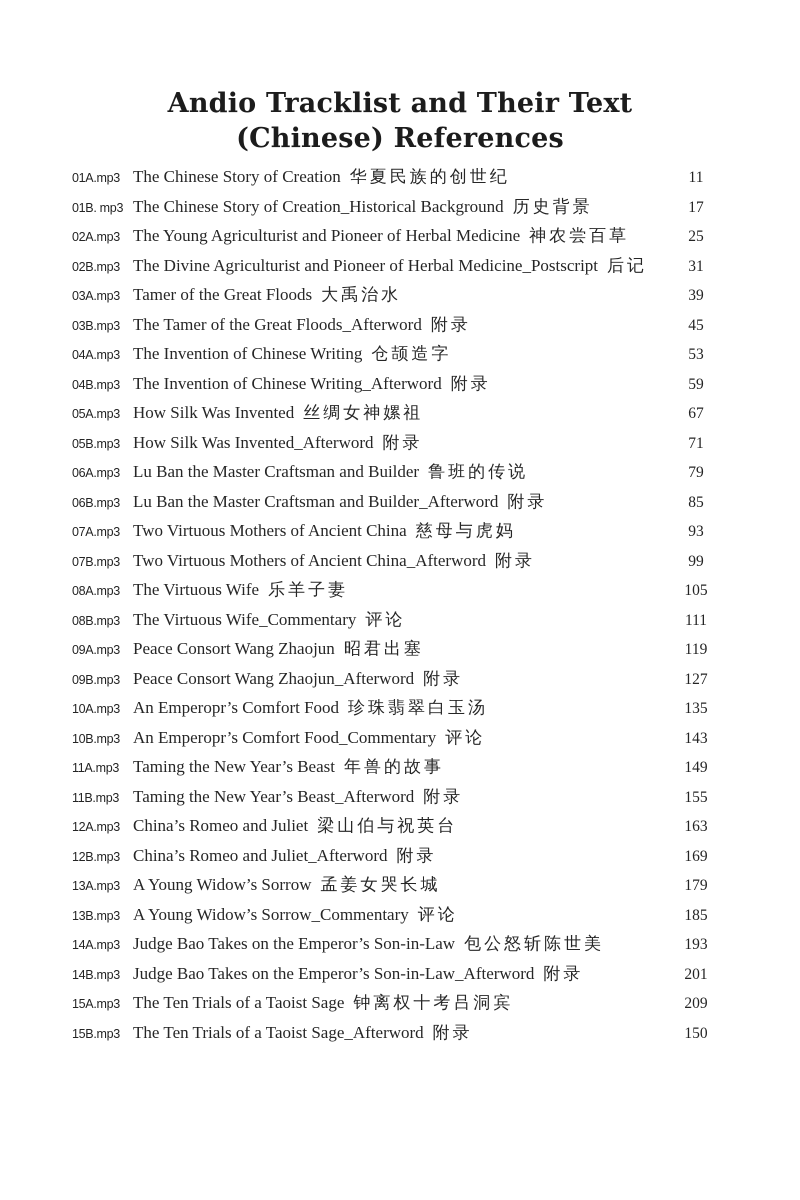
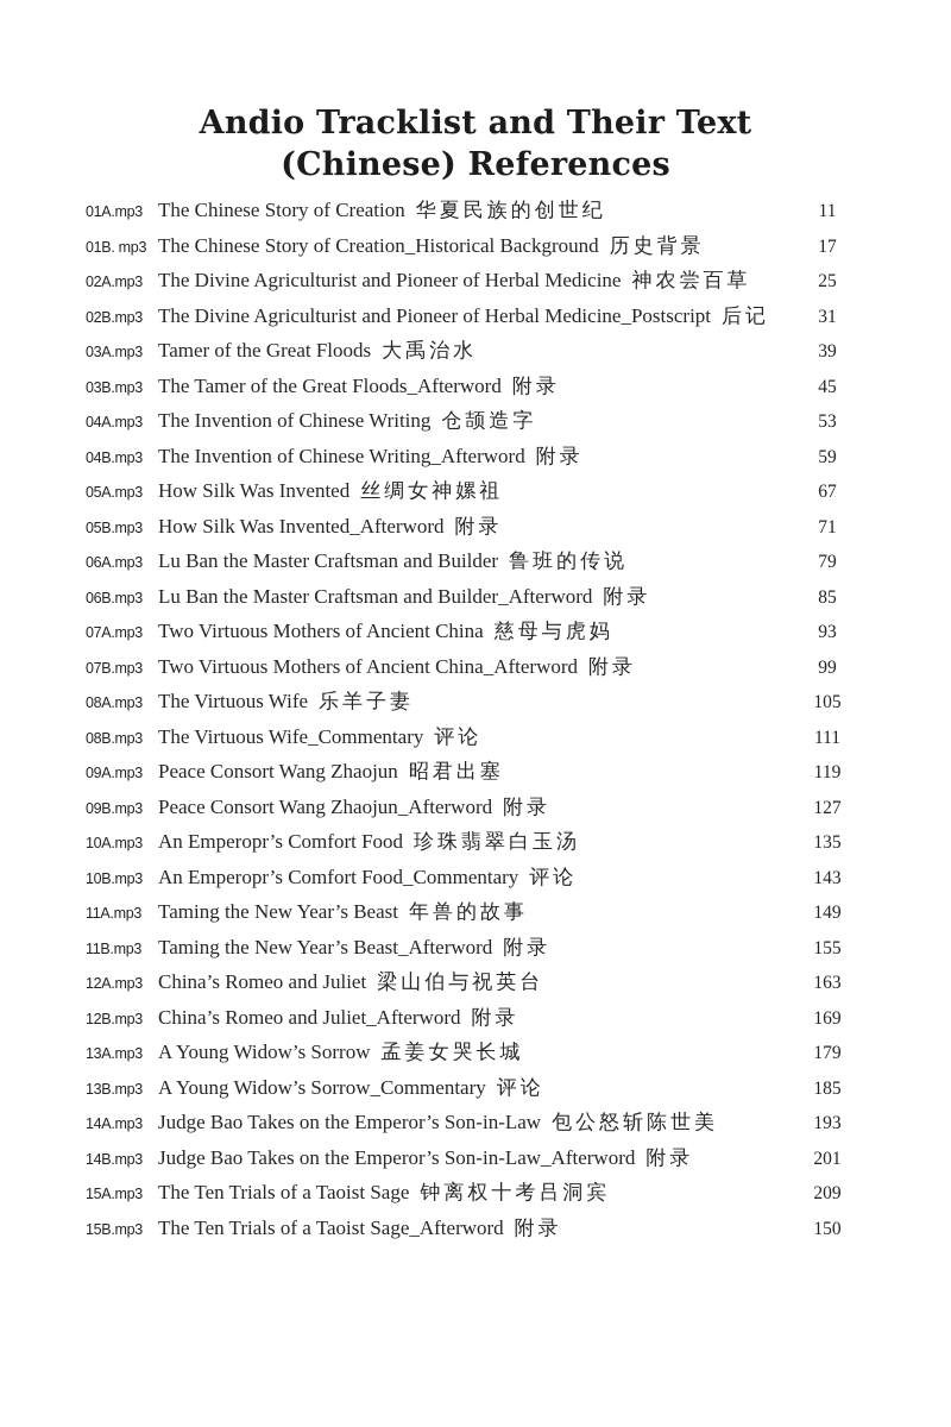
  Andio Tracklist and Their Text
  (Chinese) References
  01A.mp3
  The Chinese Story of Creation 华夏民族的创世纪
  11
  01B. mp3
  The Chinese Story of Creation_Historical Background 历史背景
  17
  02A.mp3
- The Young Agriculturist and Pioneer of Herbal Medicine 神农尝百草
+ The Divine Agriculturist and Pioneer of Herbal Medicine 神农尝百草
  25
  02B.mp3
  The Divine Agriculturist and Pioneer of Herbal Medicine_Postscript 后记
  31
  03A.mp3
  Tamer of the Great Floods 大禹治水
  39
  03B.mp3
  The Tamer of the Great Floods_Afterword 附录
  45
  04A.mp3
  The Invention of Chinese Writing 仓颉造字
  53
  04B.mp3
  The Invention of Chinese Writing_Afterword 附录
  59
  05A.mp3
  How Silk Was Invented 丝绸女神嫘祖
  67
  05B.mp3
  How Silk Was Invented_Afterword 附录
  71
  06A.mp3
  Lu Ban the Master Craftsman and Builder 鲁班的传说
  79
  06B.mp3
  Lu Ban the Master Craftsman and Builder_Afterword 附录
  85
  07A.mp3
  Two Virtuous Mothers of Ancient China 慈母与虎妈
  93
  07B.mp3
  Two Virtuous Mothers of Ancient China_Afterword 附录
  99
  08A.mp3
  The Virtuous Wife 乐羊子妻
  105
  08B.mp3
  The Virtuous Wife_Commentary 评论
  111
  09A.mp3
  Peace Consort Wang Zhaojun 昭君出塞
  119
  09B.mp3
  Peace Consort Wang Zhaojun_Afterword 附录
  127
  10A.mp3
  An Emperopr’s Comfort Food 珍珠翡翠白玉汤
  135
  10B.mp3
  An Emperopr’s Comfort Food_Commentary 评论
  143
  11A.mp3
  Taming the New Year’s Beast 年兽的故事
  149
  11B.mp3
  Taming the New Year’s Beast_Afterword 附录
  155
  12A.mp3
  China’s Romeo and Juliet 梁山伯与祝英台
  163
  12B.mp3
  China’s Romeo and Juliet_Afterword 附录
  169
  13A.mp3
  A Young Widow’s Sorrow 孟姜女哭长城
  179
  13B.mp3
  A Young Widow’s Sorrow_Commentary 评论
  185
  14A.mp3
  Judge Bao Takes on the Emperor’s Son-in-Law 包公怒斩陈世美
  193
  14B.mp3
  Judge Bao Takes on the Emperor’s Son-in-Law_Afterword 附录
  201
  15A.mp3
  The Ten Trials of a Taoist Sage 钟离权十考吕洞宾
  209
  15B.mp3
  The Ten Trials of a Taoist Sage_Afterword 附录
  150
